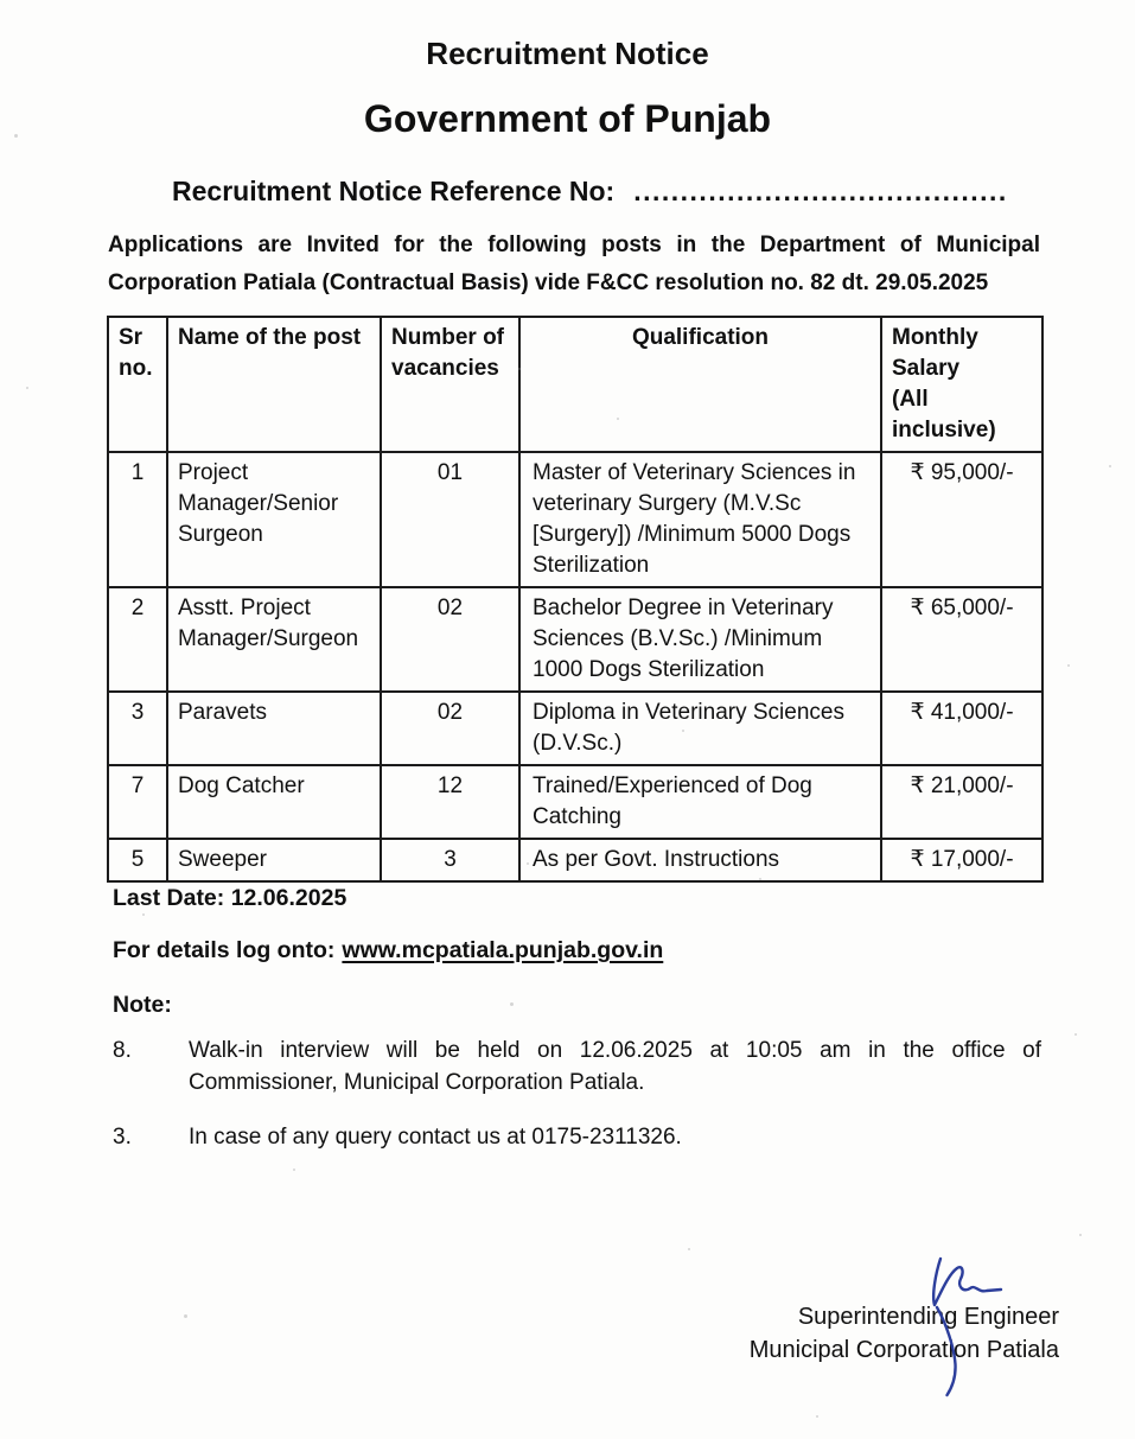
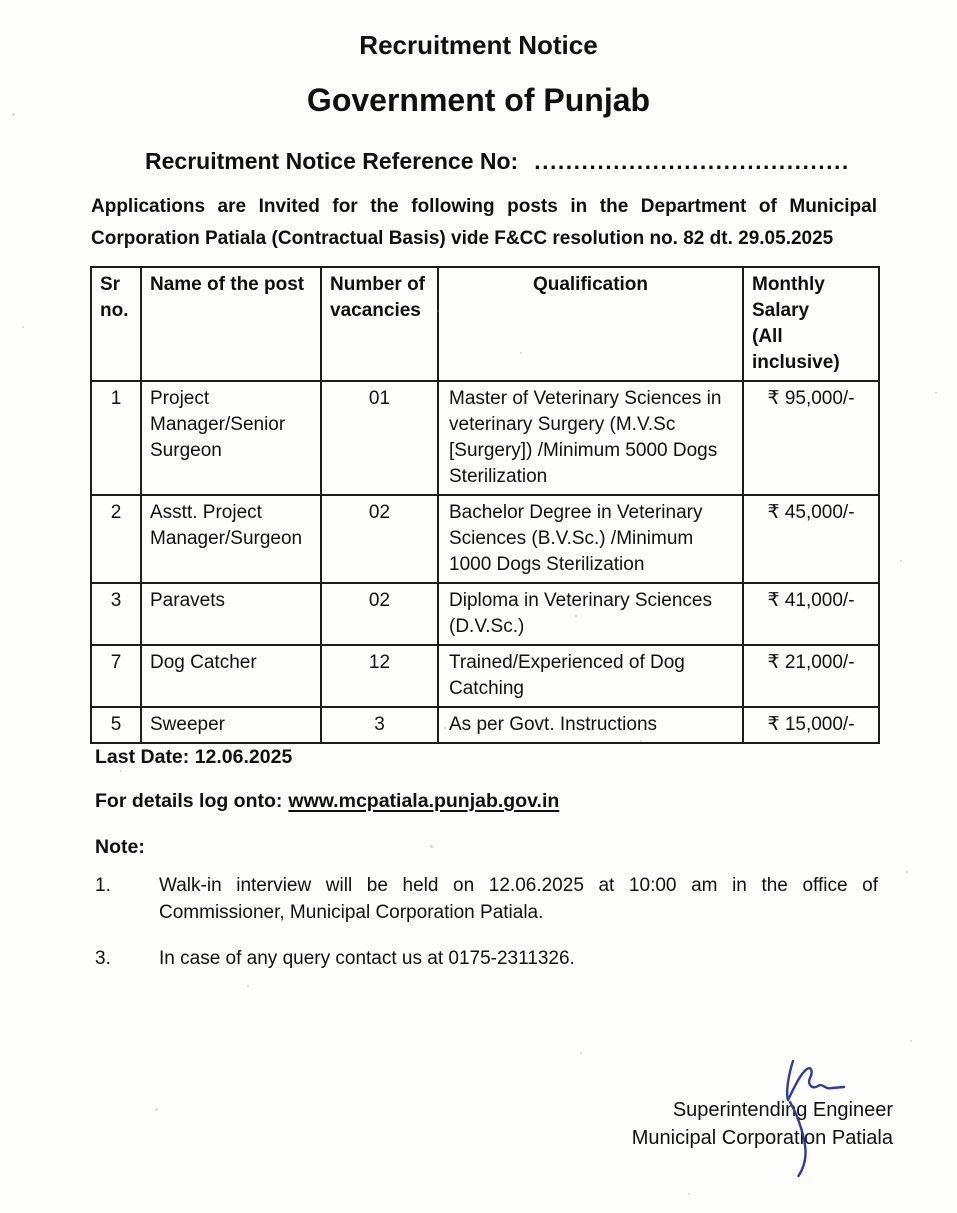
  Recruitment Notice
  Government of Punjab
  Recruitment Notice Reference No: ........................................
  Applications are Invited for the following posts in the Department of Municipal Corporation Patiala (Contractual Basis) vide F&CC resolution no. 82 dt. 29.05.2025
  Sr no.	Name of the post	Number of vacancies	Qualification	Monthly Salary (All inclusive)
  1	Project Manager/Senior Surgeon	01	Master of Veterinary Sciences in veterinary Surgery (M.V.Sc [Surgery]) /Minimum 5000 Dogs Sterilization	₹ 95,000/-
- 2	Asstt. Project Manager/Surgeon	02	Bachelor Degree in Veterinary Sciences (B.V.Sc.) /Minimum 1000 Dogs Sterilization	₹ 65,000/-
+ 2	Asstt. Project Manager/Surgeon	02	Bachelor Degree in Veterinary Sciences (B.V.Sc.) /Minimum 1000 Dogs Sterilization	₹ 45,000/-
  3	Paravets	02	Diploma in Veterinary Sciences (D.V.Sc.)	₹ 41,000/-
  7	Dog Catcher	12	Trained/Experienced of Dog Catching	₹ 21,000/-
- 5	Sweeper	3	As per Govt. Instructions	₹ 17,000/-
+ 5	Sweeper	3	As per Govt. Instructions	₹ 15,000/-
  Last Date: 12.06.2025
  For details log onto: www.mcpatiala.punjab.gov.in
  Note:
- 8.
+ 1.
- Walk-in interview will be held on 12.06.2025 at 10:05 am in the office of Commissioner, Municipal Corporation Patiala.
+ Walk-in interview will be held on 12.06.2025 at 10:00 am in the office of Commissioner, Municipal Corporation Patiala.
  3.
  In case of any query contact us at 0175-2311326.
  Superintending Engineer
  Municipal Corporation Patiala
